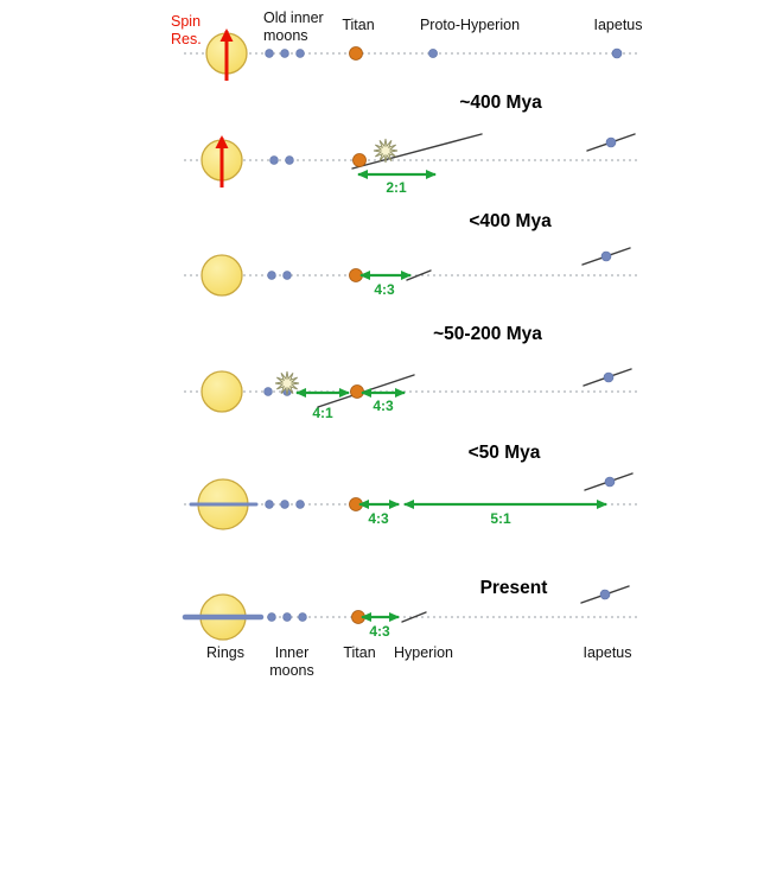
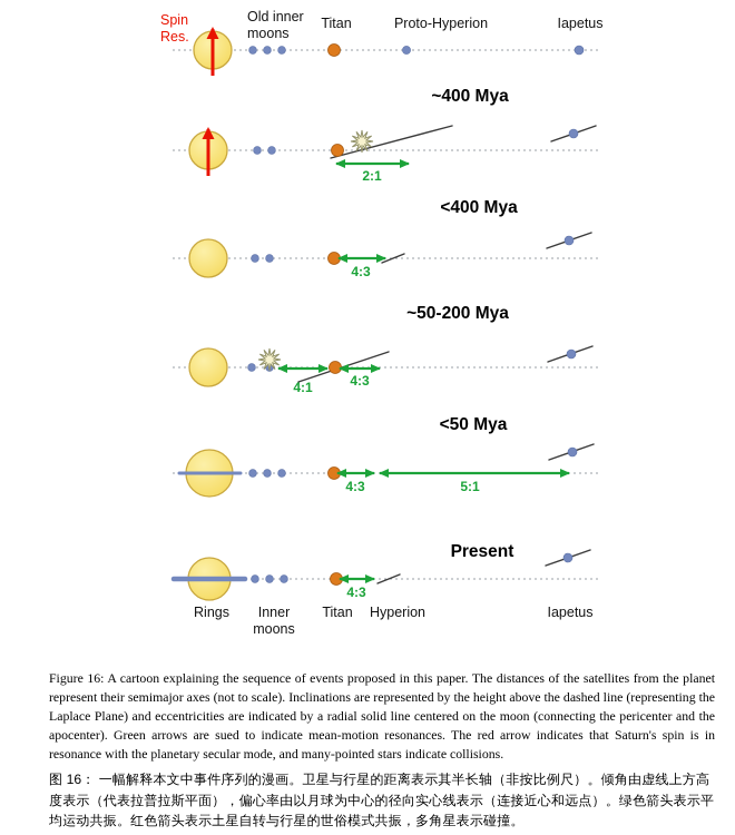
  Spin
  Res.
  Old inner
  moons
  Titan
  Proto-Hyperion
  Iapetus
  ~400 Mya
  <400 Mya
  ~50-200 Mya
  <50 Mya
  Present
  2:1
  4:3
  4:1
  4:3
  4:3
  5:1
  4:3
  Rings
  Inner
  moons
  Titan
  Hyperion
  Iapetus
+ Figure 16: A cartoon explaining the sequence of events proposed in this paper. The distances of the satellites from the planet represent their semimajor axes (not to scale). Inclinations are represented by the height above the dashed line (representing the Laplace Plane) and eccentricities are indicated by a radial solid line centered on the moon (connecting the pericenter and the apocenter). Green arrows are sued to indicate mean-motion resonances. The red arrow indicates that Saturn's spin is in resonance with the planetary secular mode, and many-pointed stars indicate collisions.
+ 图 16： 一幅解释本文中事件序列的漫画。卫星与行星的距离表示其半长轴（非按比例尺）。倾角由虚线上方高度表示（代表拉普拉斯平面），偏心率由以月球为中心的径向实心线表示（连接近心和远点）。绿色箭头表示平均运动共振。红色箭头表示土星自转与行星的世俗模式共振，多角星表示碰撞。
